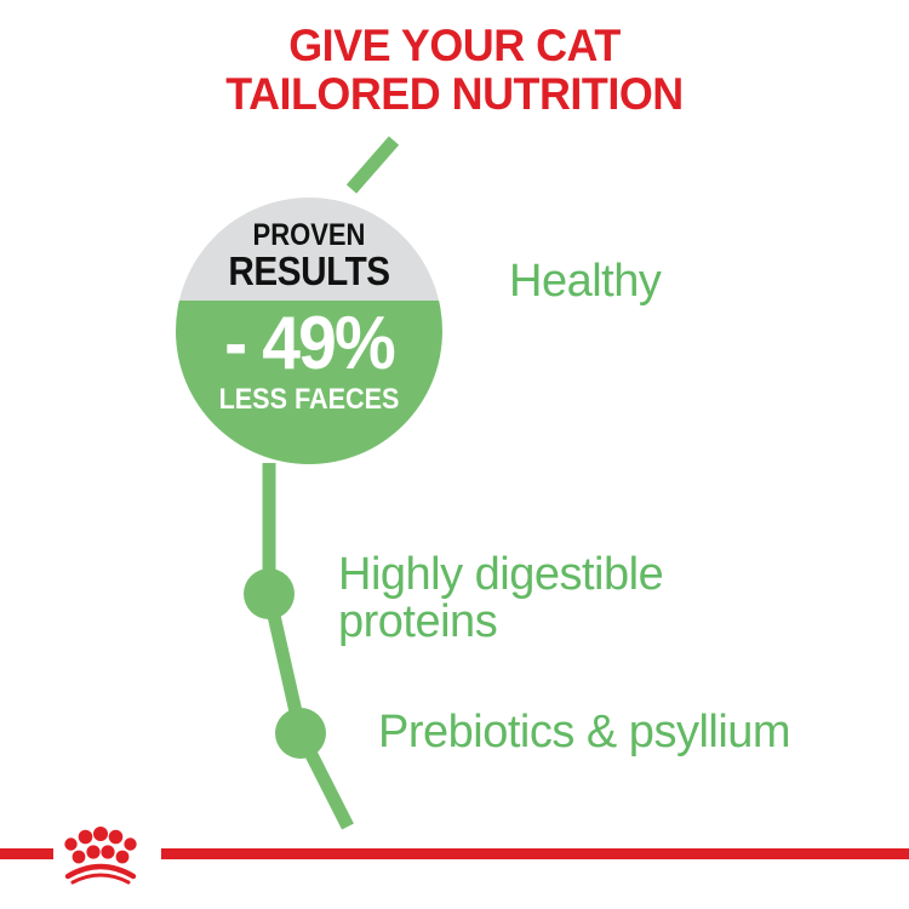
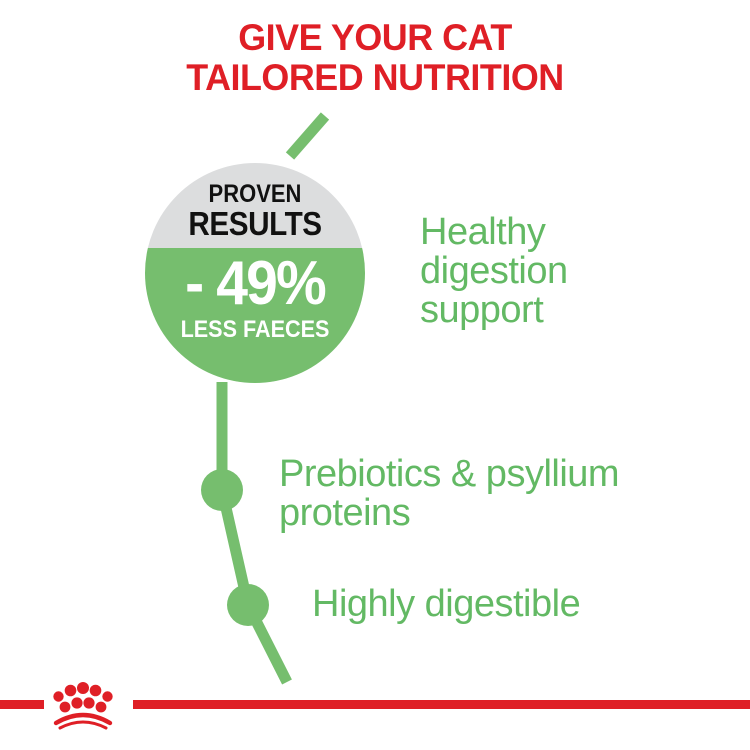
  GIVE YOUR CAT
  TAILORED NUTRITION
  PROVEN
  RESULTS
  - 49%
  LESS FAECES
  Healthy
+ digestion
+ support
- Highly digestible
+ Prebiotics & psyllium
  proteins
- Prebiotics & psyllium
+ Highly digestible
